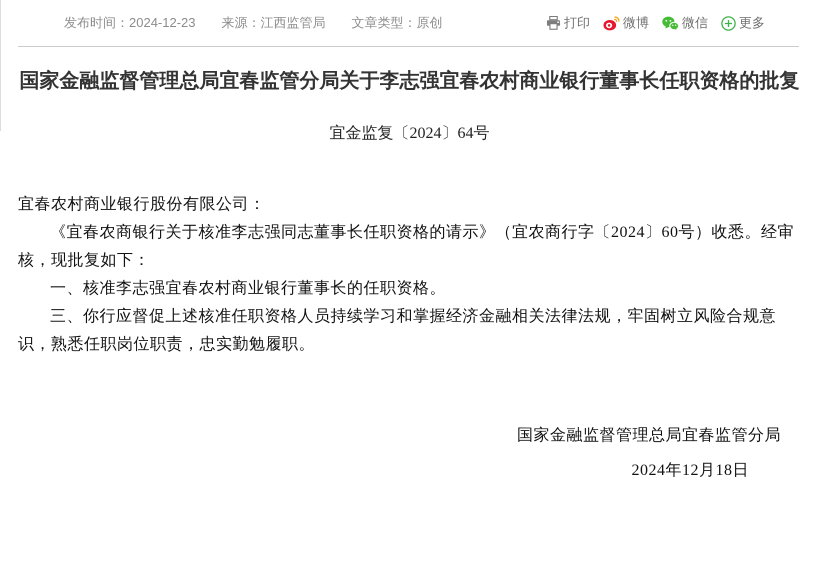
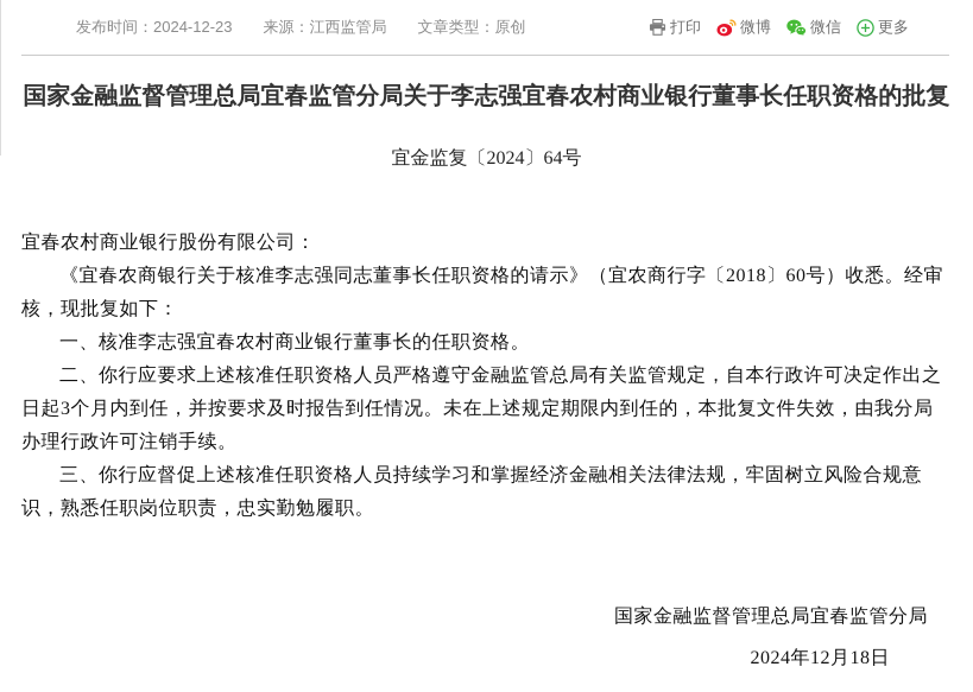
  发布时间：2024-12-23
  来源：江西监管局
  文章类型：原创
  打印
  微博
  微信
  更多
  国家金融监督管理总局宜春监管分局关于李志强宜春农村商业银行董事长任职资格的批复
  宜金监复〔2024〕64号
  宜春农村商业银行股份有限公司：
- 《宜春农商银行关于核准李志强同志董事长任职资格的请示》（宜农商行字〔2024〕60号）收悉。经审核，现批复如下：
+ 《宜春农商银行关于核准李志强同志董事长任职资格的请示》（宜农商行字〔2018〕60号）收悉。经审核，现批复如下：
  一、核准李志强宜春农村商业银行董事长的任职资格。
+ 二、你行应要求上述核准任职资格人员严格遵守金融监管总局有关监管规定，自本行政许可决定作出之日起3个月内到任，并按要求及时报告到任情况。未在上述规定期限内到任的，本批复文件失效，由我分局办理行政许可注销手续。
  三、你行应督促上述核准任职资格人员持续学习和掌握经济金融相关法律法规，牢固树立风险合规意识，熟悉任职岗位职责，忠实勤勉履职。
  国家金融监督管理总局宜春监管分局
  2024年12月18日
